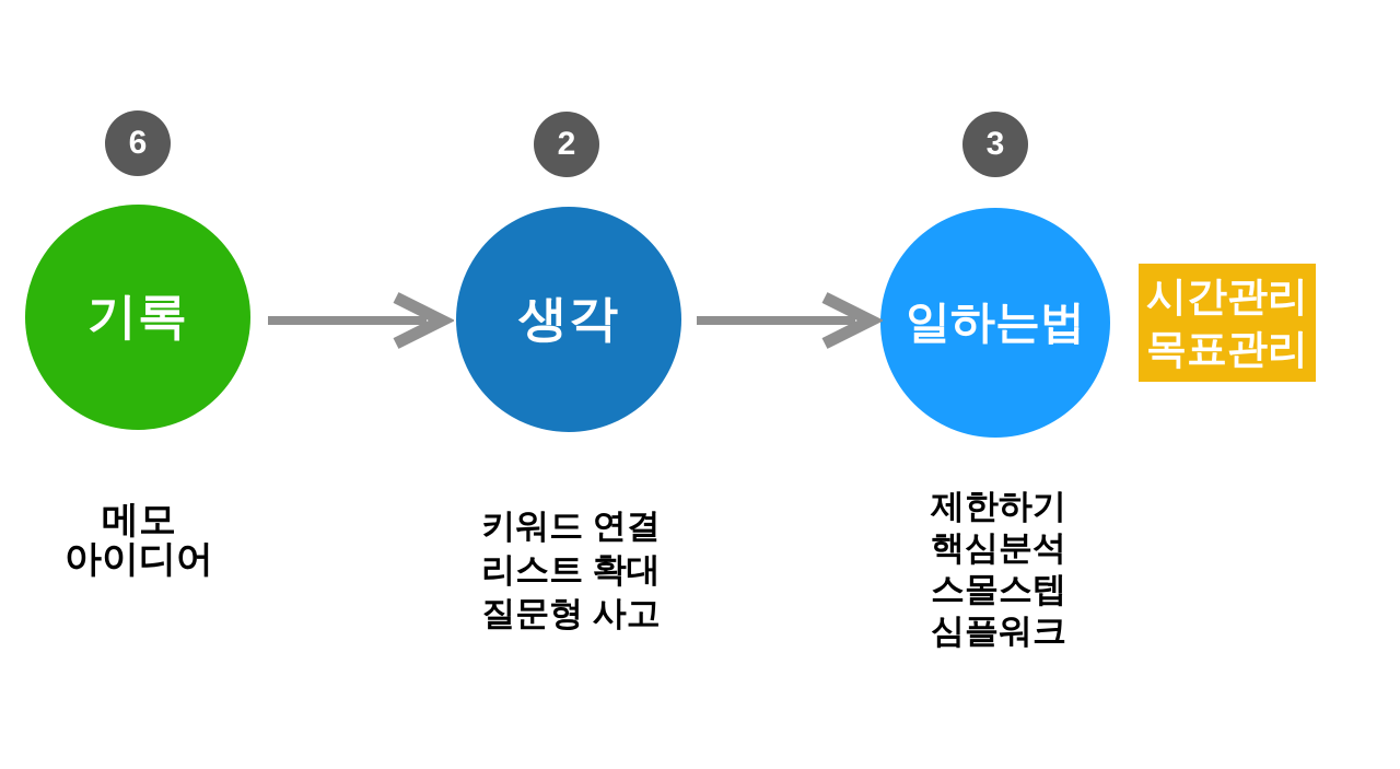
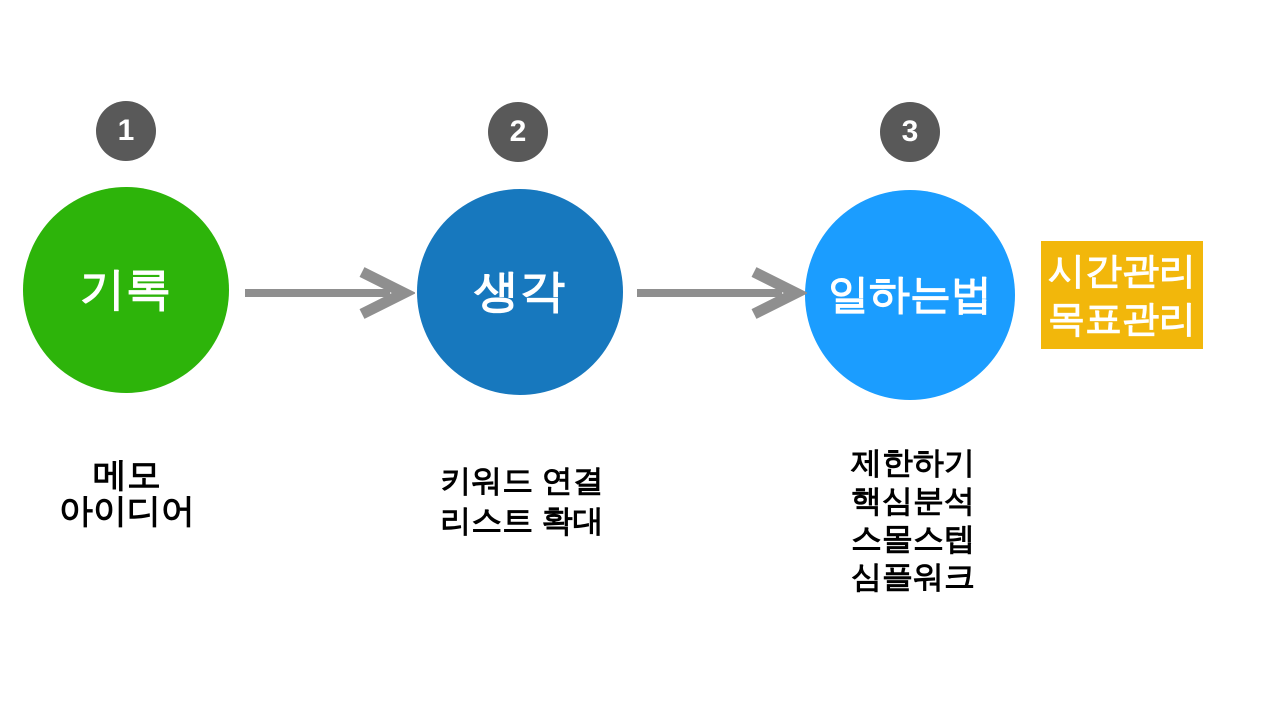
- 6
+ 1
  2
  3
  기록
  생각
  일하는법
  시간관리
  목표관리
  메모
  아이디어
  키워드 연결
  리스트 확대
- 질문형 사고
  제한하기
  핵심분석
  스몰스텝
  심플워크
